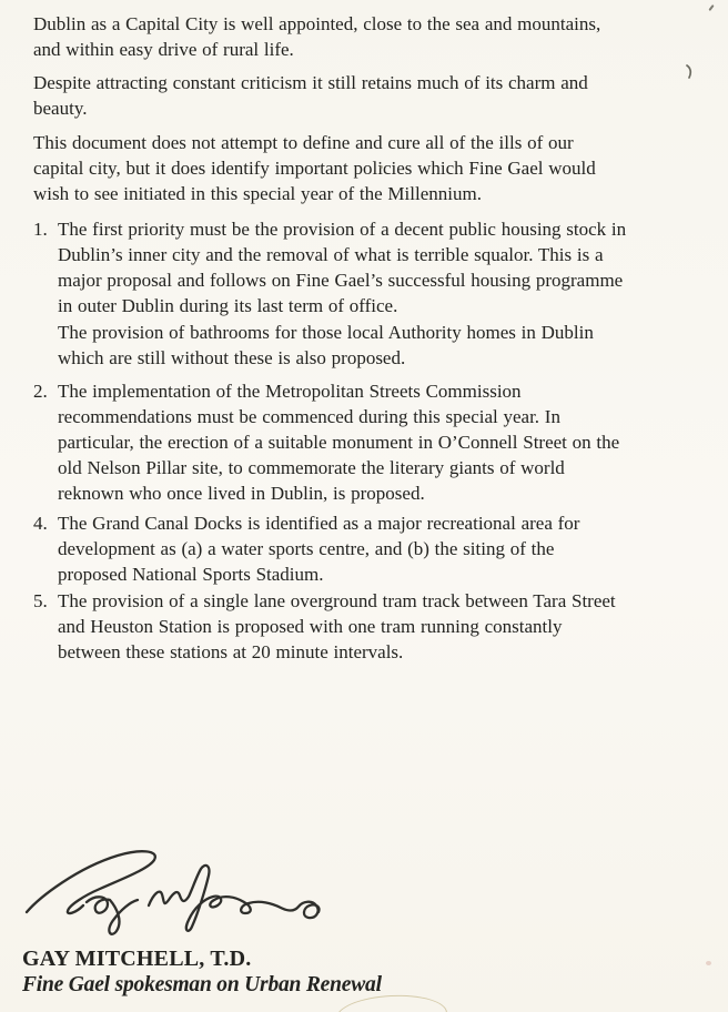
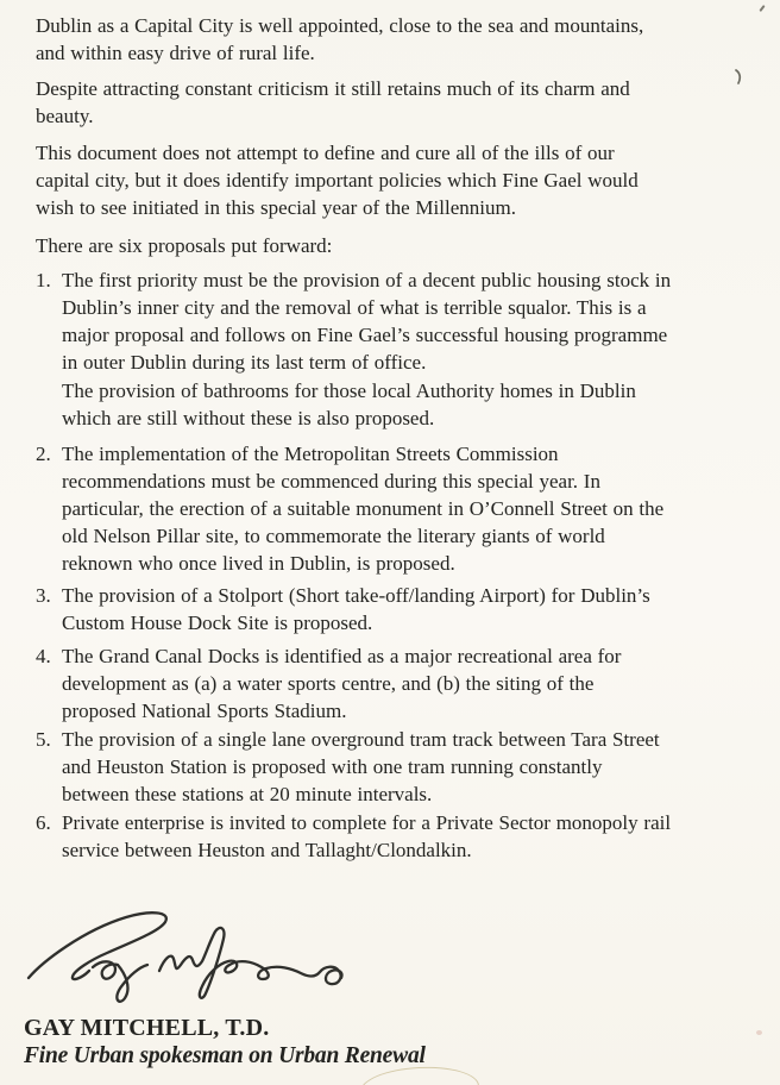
  Dublin as a Capital City is well appointed, close to the sea and mountains,
  and within easy drive of rural life.
  Despite attracting constant criticism it still retains much of its charm and
  beauty.
  This document does not attempt to define and cure all of the ills of our
  capital city, but it does identify important policies which Fine Gael would
  wish to see initiated in this special year of the Millennium.
+ There are six proposals put forward:
  1.
  The first priority must be the provision of a decent public housing stock in
  Dublin’s inner city and the removal of what is terrible squalor. This is a
  major proposal and follows on Fine Gael’s successful housing programme
  in outer Dublin during its last term of office.
  The provision of bathrooms for those local Authority homes in Dublin
  which are still without these is also proposed.
  2.
  The implementation of the Metropolitan Streets Commission
  recommendations must be commenced during this special year. In
  particular, the erection of a suitable monument in O’Connell Street on the
  old Nelson Pillar site, to commemorate the literary giants of world
  reknown who once lived in Dublin, is proposed.
+ 3.
+ The provision of a Stolport (Short take-off/landing Airport) for Dublin’s
+ Custom House Dock Site is proposed.
  4.
  The Grand Canal Docks is identified as a major recreational area for
  development as (a) a water sports centre, and (b) the siting of the
  proposed National Sports Stadium.
  5.
  The provision of a single lane overground tram track between Tara Street
  and Heuston Station is proposed with one tram running constantly
  between these stations at 20 minute intervals.
+ 6.
+ Private enterprise is invited to complete for a Private Sector monopoly rail
+ service between Heuston and Tallaght/Clondalkin.
  GAY MITCHELL, T.D.
- Fine Gael spokesman on Urban Renewal
+ Fine Urban spokesman on Urban Renewal
